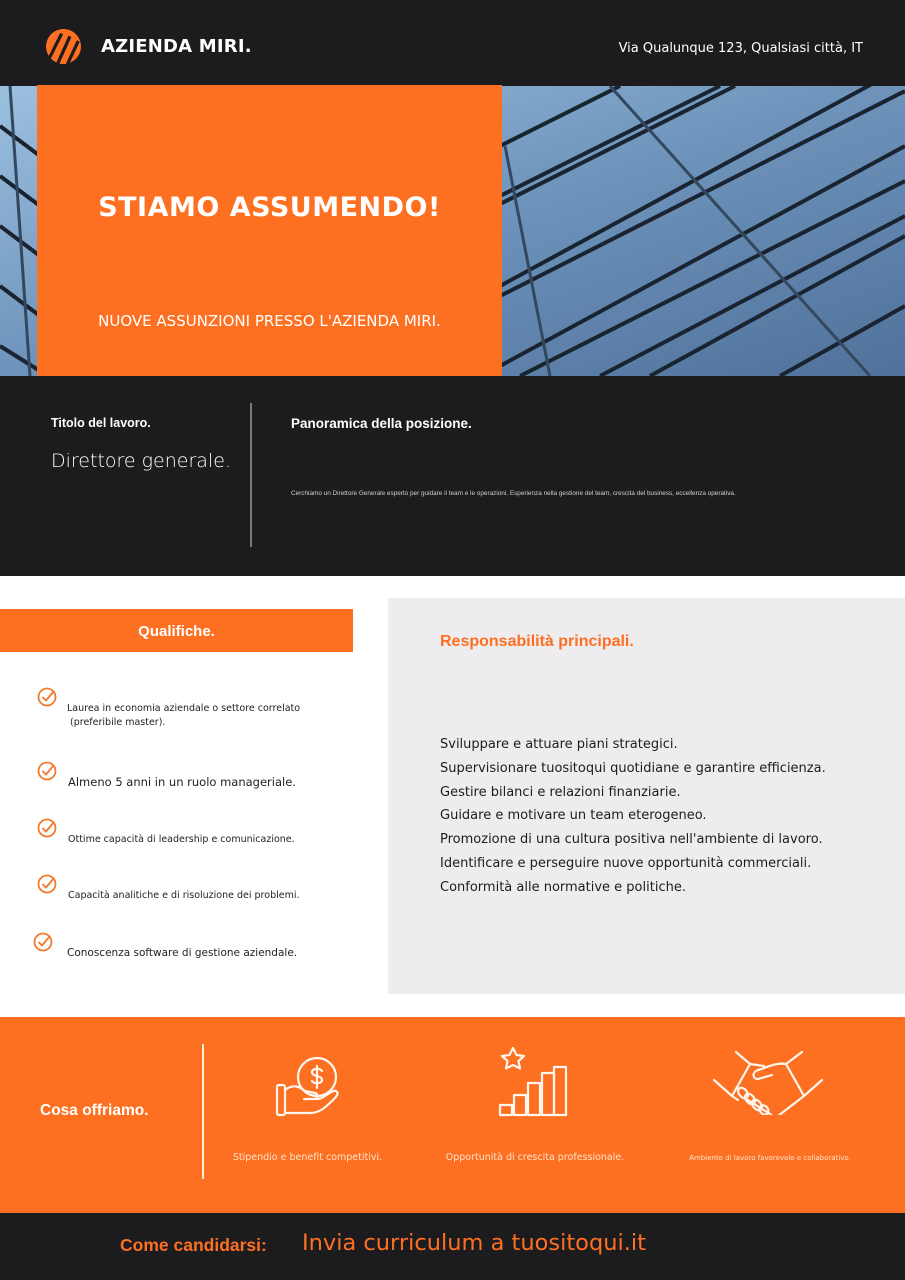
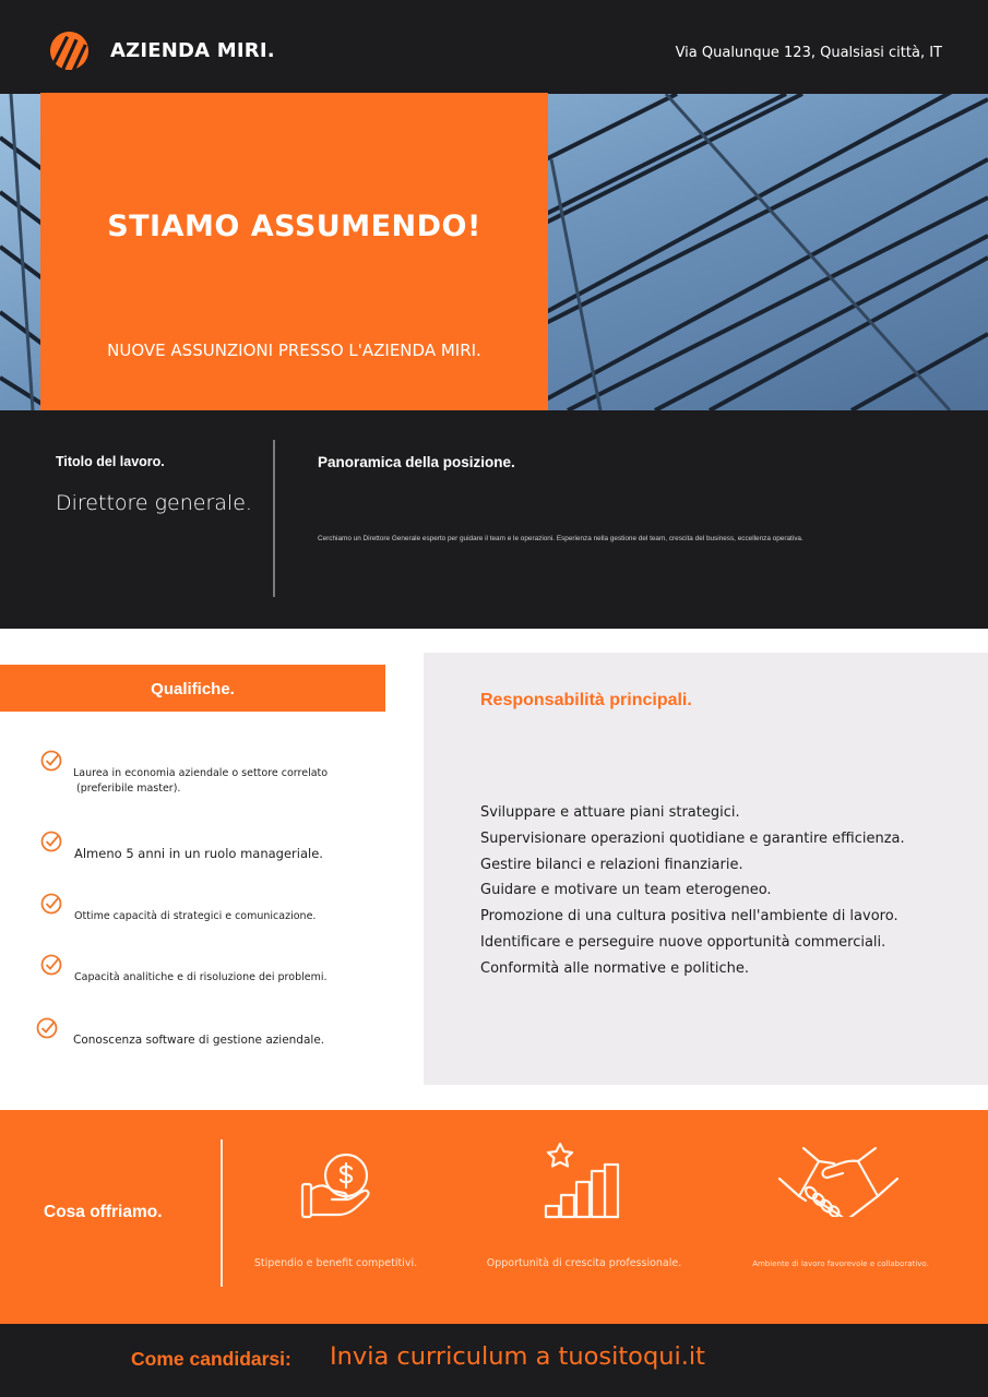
  AZIENDA MIRI.
  Via Qualunque 123, Qualsiasi città, IT
  STIAMO ASSUMENDO!
  NUOVE ASSUNZIONI PRESSO L'AZIENDA MIRI.
  Titolo del lavoro.
  Direttore generale.
  Panoramica della posizione.
  Qualifiche.
  Laurea in economia aziendale o settore correlato
  (preferibile master).
  Almeno 5 anni in un ruolo manageriale.
- Ottime capacità di leadership e comunicazione.
+ Ottime capacità di strategici e comunicazione.
  Capacità analitiche e di risoluzione dei problemi.
  Conoscenza software di gestione aziendale.
  Responsabilità principali.
  Sviluppare e attuare piani strategici.
- Supervisionare tuositoqui quotidiane e garantire efficienza.
+ Supervisionare operazioni quotidiane e garantire efficienza.
  Gestire bilanci e relazioni finanziarie.
  Guidare e motivare un team eterogeneo.
  Promozione di una cultura positiva nell'ambiente di lavoro.
  Identificare e perseguire nuove opportunità commerciali.
  Conformità alle normative e politiche.
  Cosa offriamo.
  Stipendio e benefit competitivi.
  Opportunità di crescita professionale.
  Ambiente di lavoro favorevole e collaborativo.
  Come candidarsi:
  Invia curriculum a tuositoqui.it
